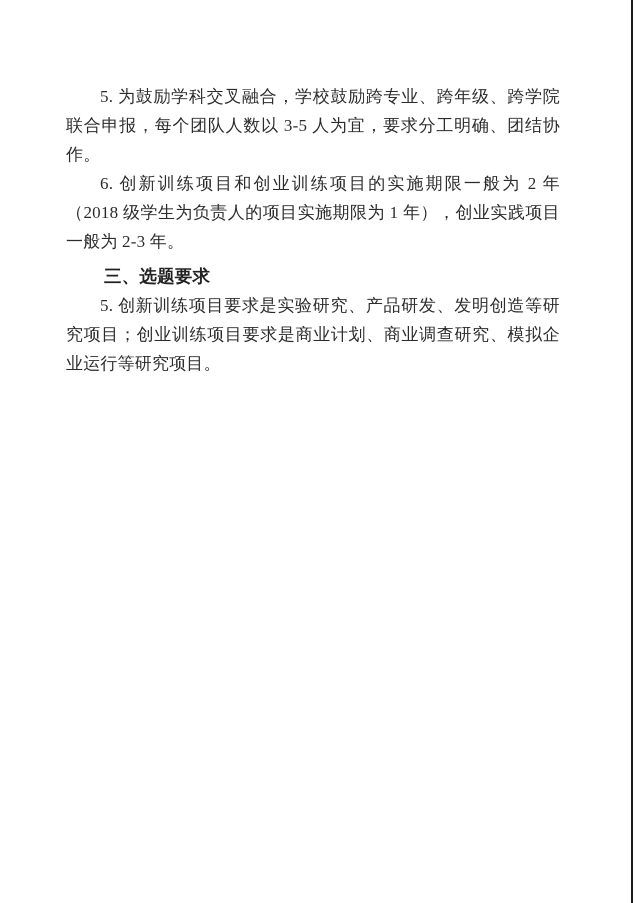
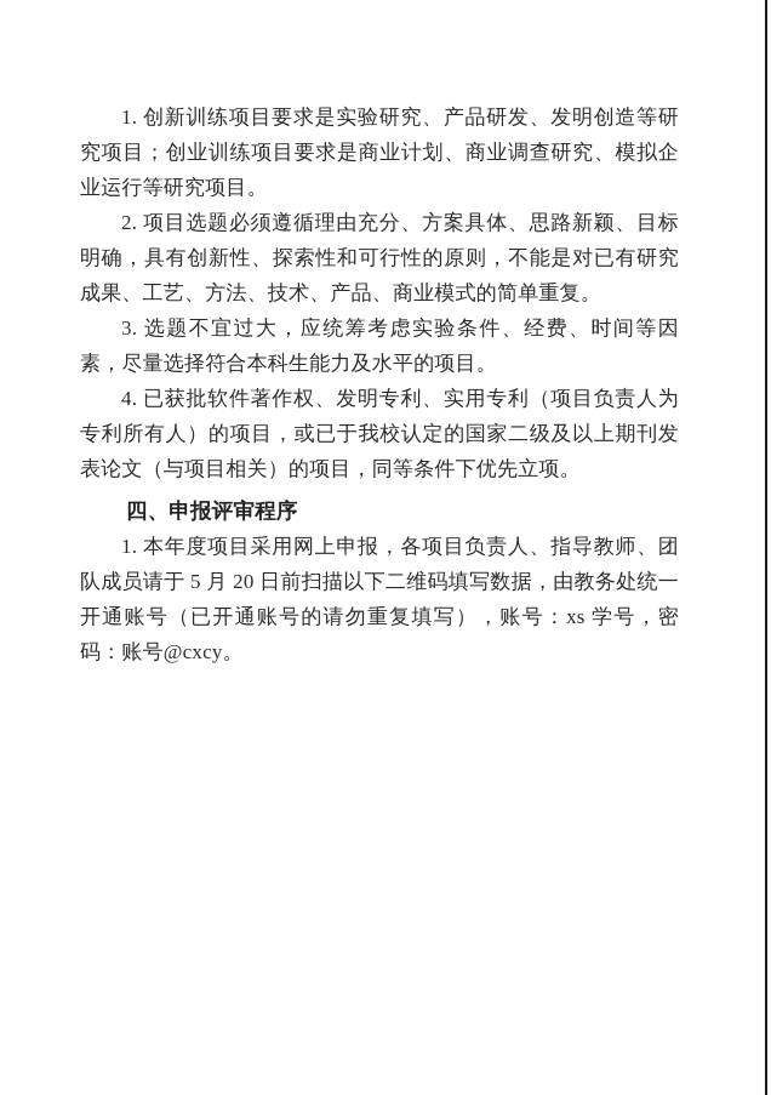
- 5. 为鼓励学科交叉融合，学校鼓励跨专业、跨年级、跨学院联合申报，每个团队人数以 3-5 人为宜，要求分工明确、团结协作。
- 6. 创新训练项目和创业训练项目的实施期限一般为 2 年（2018 级学生为负责人的项目实施期限为 1 年），创业实践项目一般为 2-3 年。
- 三、选题要求
- 5. 创新训练项目要求是实验研究、产品研发、发明创造等研究项目；创业训练项目要求是商业计划、商业调查研究、模拟企业运行等研究项目。
+ 1. 创新训练项目要求是实验研究、产品研发、发明创造等研究项目；创业训练项目要求是商业计划、商业调查研究、模拟企业运行等研究项目。
+ 2. 项目选题必须遵循理由充分、方案具体、思路新颖、目标明确，具有创新性、探索性和可行性的原则，不能是对已有研究成果、工艺、方法、技术、产品、商业模式的简单重复。
+ 3. 选题不宜过大，应统筹考虑实验条件、经费、时间等因素，尽量选择符合本科生能力及水平的项目。
+ 4. 已获批软件著作权、发明专利、实用专利（项目负责人为专利所有人）的项目，或已于我校认定的国家二级及以上期刊发表论文（与项目相关）的项目，同等条件下优先立项。
+ 四、申报评审程序
+ 1. 本年度项目采用网上申报，各项目负责人、指导教师、团队成员请于 5 月 20 日前扫描以下二维码填写数据，由教务处统一开通账号（已开通账号的请勿重复填写），账号：xs 学号，密码：账号@cxcy。
